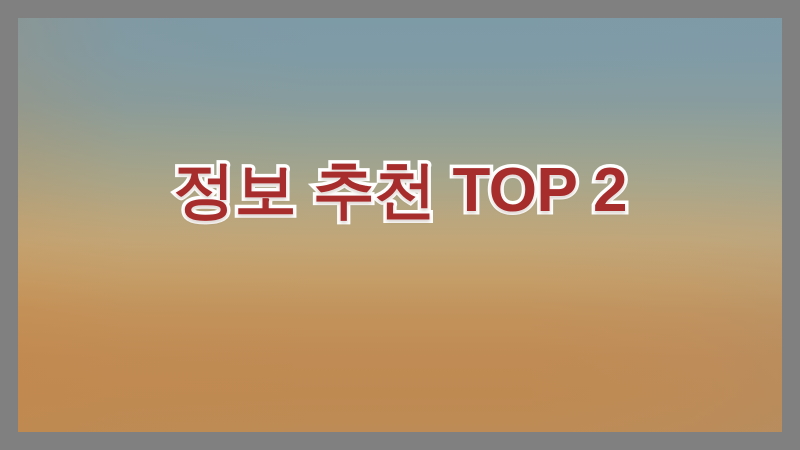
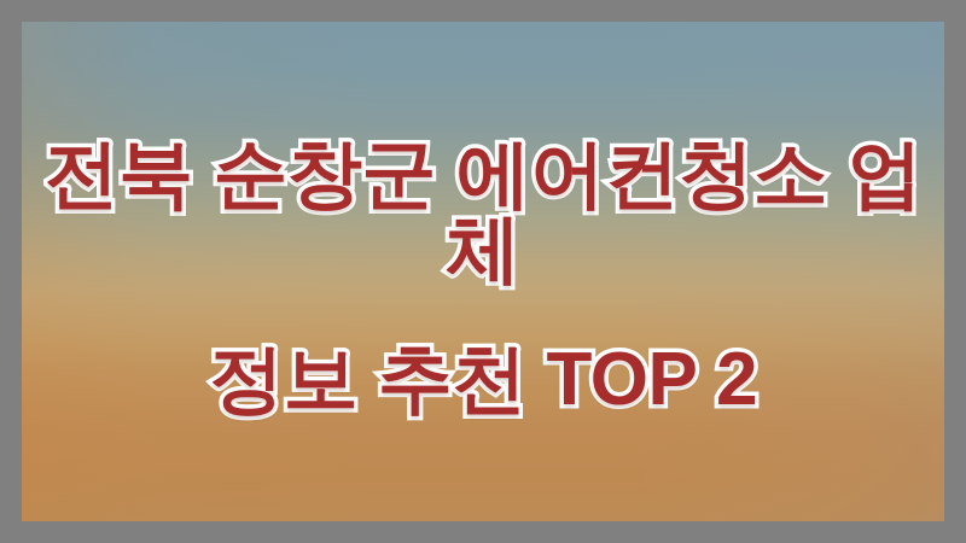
+ 전북 순창군 에어컨청소 업체
  정보 추천 TOP 2
